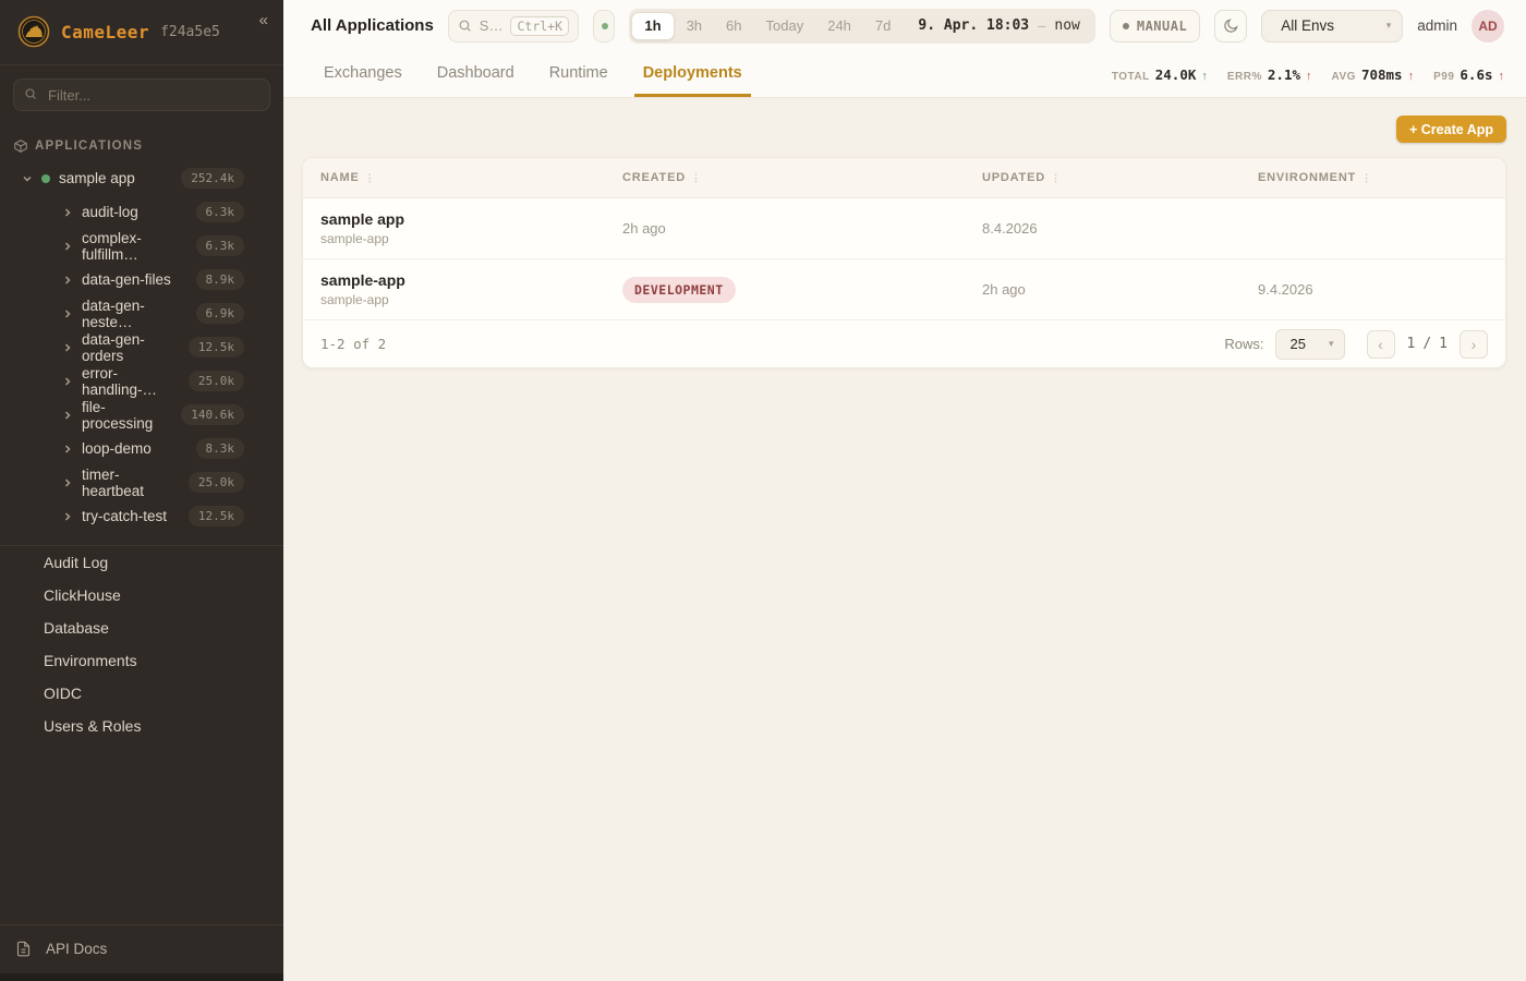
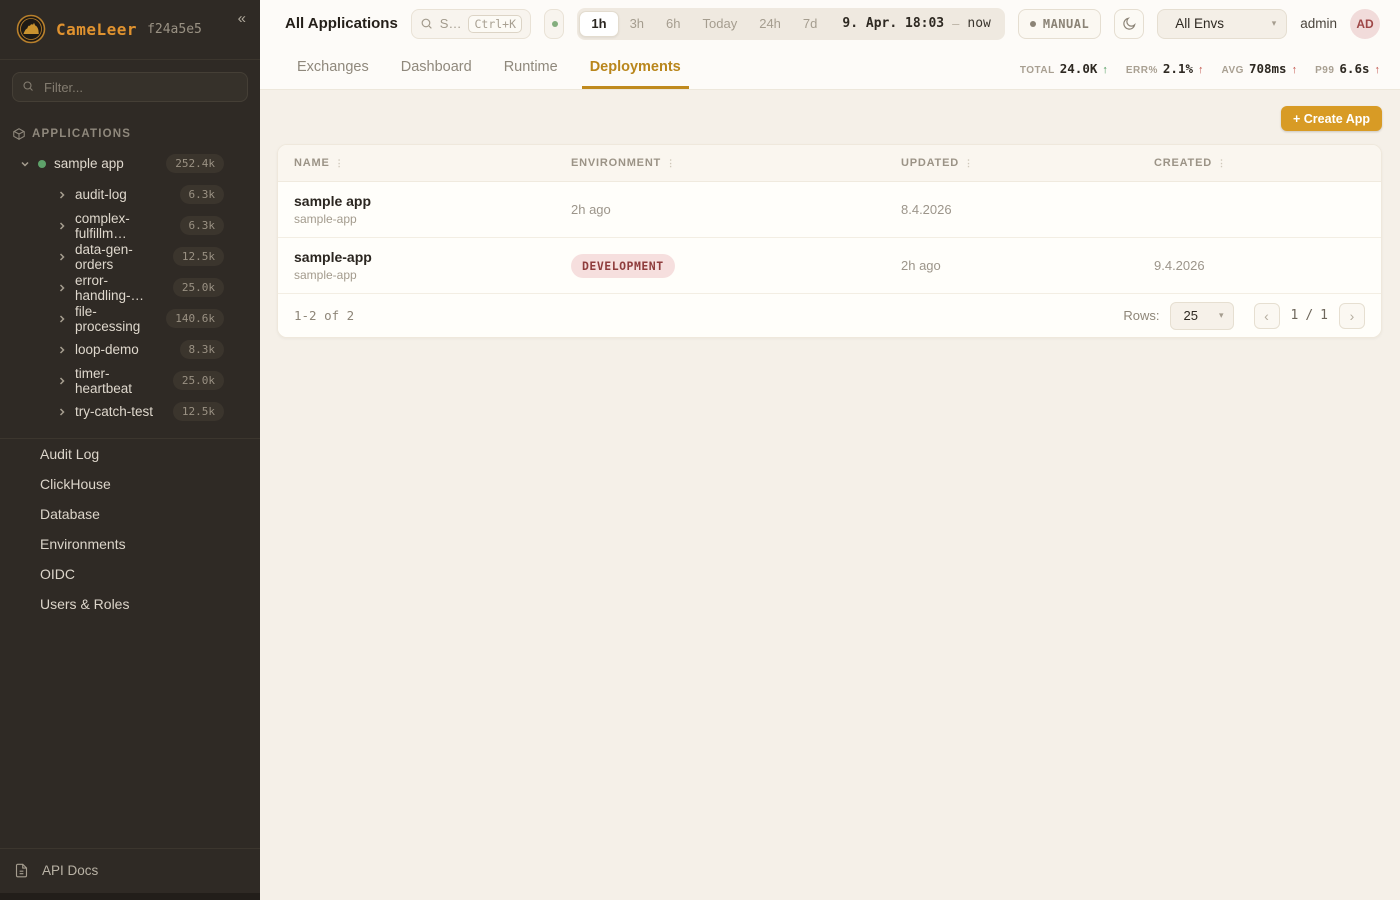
  CameLeer
  f24a5e5
  «
  Filter...
  APPLICATIONS
  sample app
  252.4k
  audit-log
  6.3k
  complex-fulfillm…
  6.3k
- data-gen-files
- 8.9k
- data-gen-neste…
- 6.9k
  data-gen-orders
  12.5k
  error-handling-…
  25.0k
  file-processing
  140.6k
  loop-demo
  8.3k
  timer-heartbeat
  25.0k
  try-catch-test
  12.5k
  Audit Log
  ClickHouse
  Database
  Environments
  OIDC
  Users & Roles
  API Docs
  All Applications
  S…
  Ctrl+K
  1h
  3h
  6h
  Today
  24h
  7d
  9. Apr. 18:03
  –
  now
  MANUAL
  All Envs
  ▾
  admin
  AD
  Exchanges
  Dashboard
  Runtime
  Deployments
  TOTAL
  24.0K
  ↑
  ERR%
  2.1%
  ↑
  AVG
  708ms
  ↑
  P99
  6.6s
  ↑
  + Create App
  NAME
  ⋮
- CREATED
+ ENVIRONMENT
  ⋮
  UPDATED
  ⋮
- ENVIRONMENT
+ CREATED
  ⋮
  sample app
  sample-app
  2h ago
  8.4.2026
  sample-app
  sample-app
  DEVELOPMENT
  2h ago
  9.4.2026
  1-2 of 2
  Rows:
  25
  ▾
  ‹
  1
  /
  1
  ›
